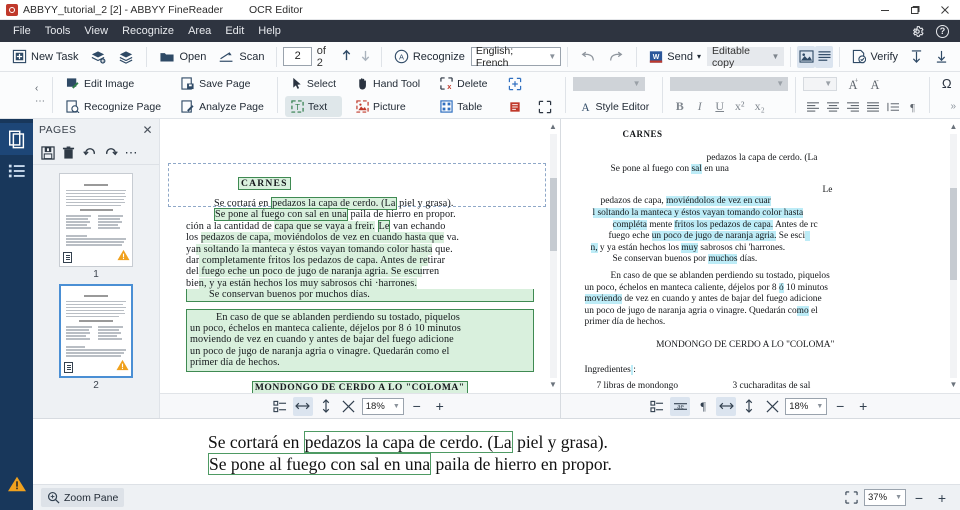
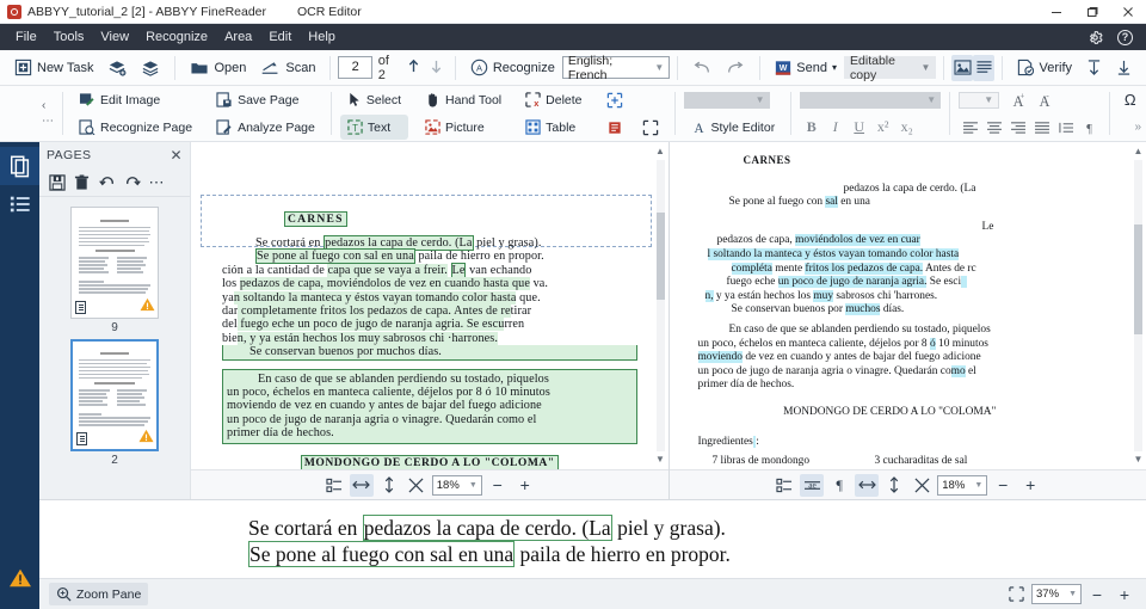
  ABBYY_tutorial_2 [2] - ABBYY FineReader
  OCR Editor
  File
  Tools
  View
  Recognize
  Area
  Edit
  Help
  ?
  New Task
  Open
  Scan
  2
  of 2
  A
  Recognize
  English; French
  ▼
  Send
  ▾
  Editable copy
  ▼
  Verify
  ‹
  ⋯
  Edit Image
  Recognize Page
  Save Page
  Analyze Page
  Select
  T
  Text
  Hand Tool
  Picture
  x
  Delete
  Table
  ▼
  A
  Style Editor
  ▼
  B
  I
  U
  x²
  x₂
  ▼
  A
  +
  A
  -
  ¶
  Ω
  »
  PAGES
  ✕
  ⋯
- 1
+ 9
  2
  CARNES
  Se cortará en pedazos la capa de cerdo. (La piel y grasa).
  Se pone al fuego con sal en una paila de hierro en propor.
  ción a la cantidad de capa que se vaya a freir. Le van echando
  los pedazos de capa, moviéndolos de vez en cuando hasta que va.
  yan soltando la manteca y éstos vayan tomando color hasta que.
  dar completamente fritos los pedazos de capa. Antes de retirar
  del fuego eche un poco de jugo de naranja agria. Se escurren
  bien, y ya están hechos los muy sabrosos chi ·harrones.
  Se conservan buenos por muchos días.
  En caso de que se ablanden perdiendo su tostado, piquelos
  un poco, échelos en manteca caliente, déjelos por 8 ó 10 minutos
  moviendo de vez en cuando y antes de bajar del fuego adicione
  un poco de jugo de naranja agria o vinagre. Quedarán como el
  primer día de hechos.
  MONDONGO DE CERDO A LO "COLOMA"
  ▲
  ▼
  18%
  −
  +
  CARNES
  pedazos la capa de cerdo. (La
  Se pone al fuego con sal en una
  Le
  pedazos de capa, moviéndolos de vez en cuar
  l soltando la manteca y éstos vayan tomando color hasta
  compléta mente fritos los pedazos de capa. Antes de rc
  fuego eche un poco de jugo de naranja agria. Se esci
  n, y ya están hechos los muy sabrosos chi 'harrones.
  Se conservan buenos por muchos días.
  En caso de que se ablanden perdiendo su tostado, piquelos
  un poco, échelos en manteca caliente, déjelos por 8 ó 10 minutos
  moviendo de vez en cuando y antes de bajar del fuego adicione
  un poco de jugo de naranja agria o vinagre. Quedarán como el
  primer día de hechos.
  MONDONGO DE CERDO A LO "COLOMA"
  Ingredientes :
  7 libras de mondongo
  3 cucharaditas de sal
  ▲
  ▼
  ae
  ¶
  18%
  −
  +
  Se cortará en pedazos la capa de cerdo. (La piel y grasa).
  Se pone al fuego con sal en una paila de hierro en propor.
  Zoom Pane
  37%
  −
  +
